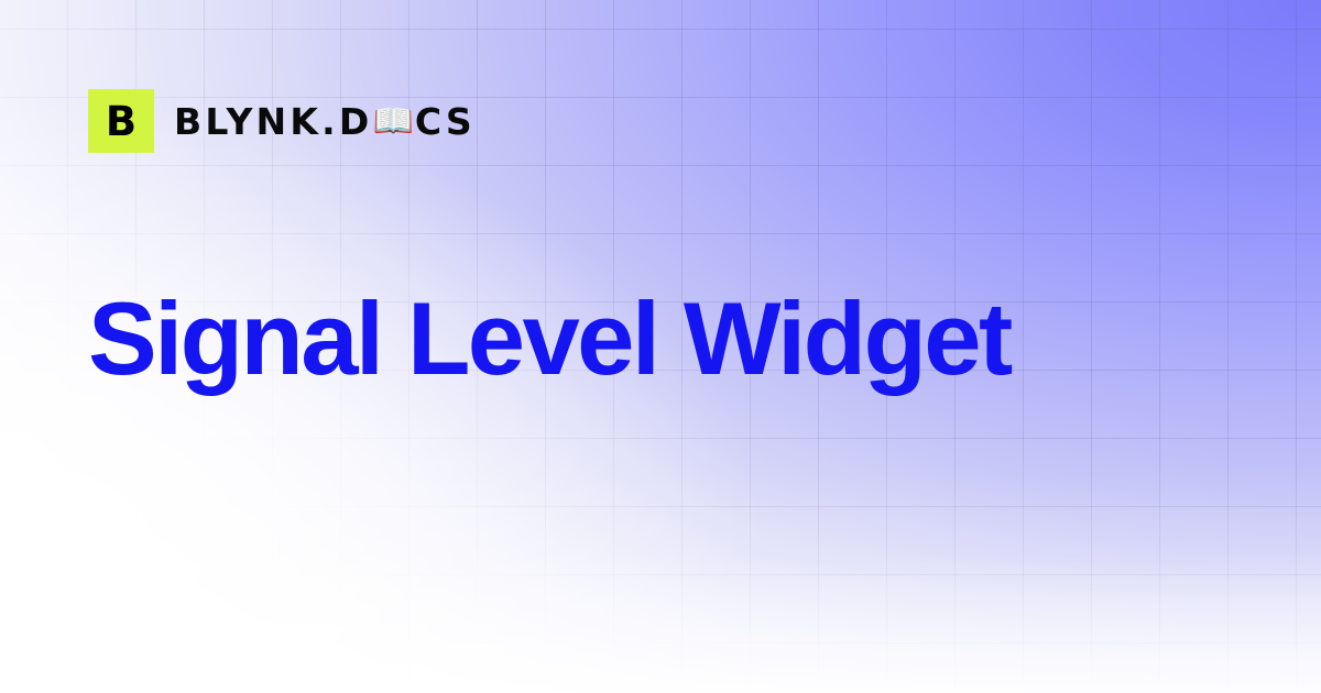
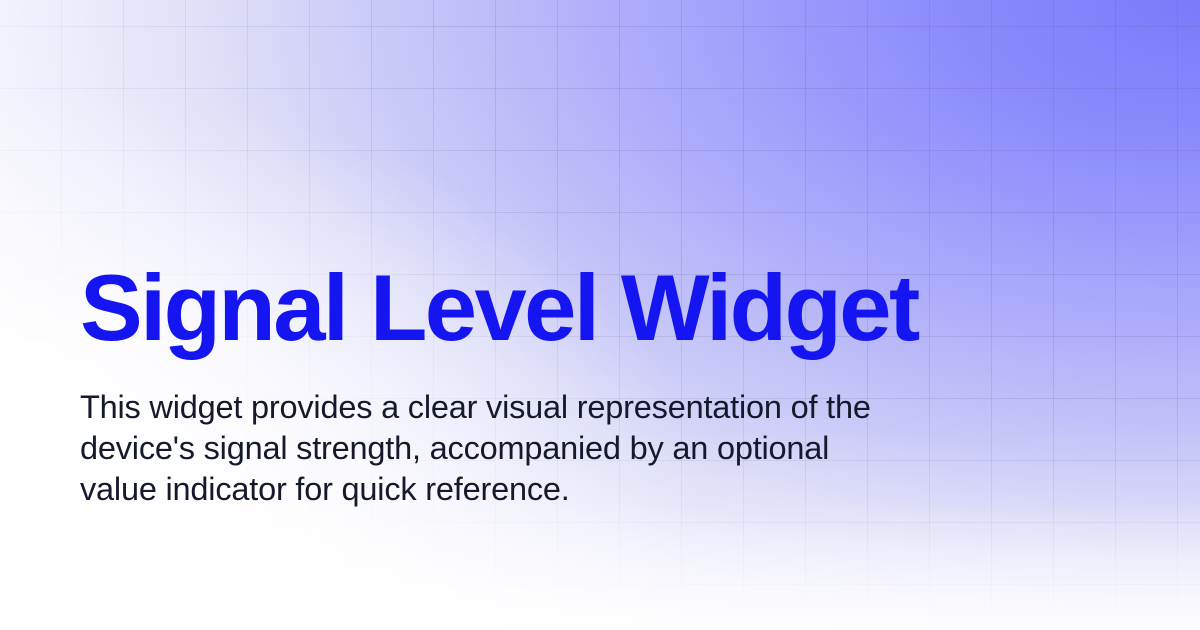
- B
- BLYNK.D
- 📖
- CS
  Signal Level Widget
+ This widget provides a clear visual representation of the device's signal strength, accompanied by an optional value indicator for quick reference.
